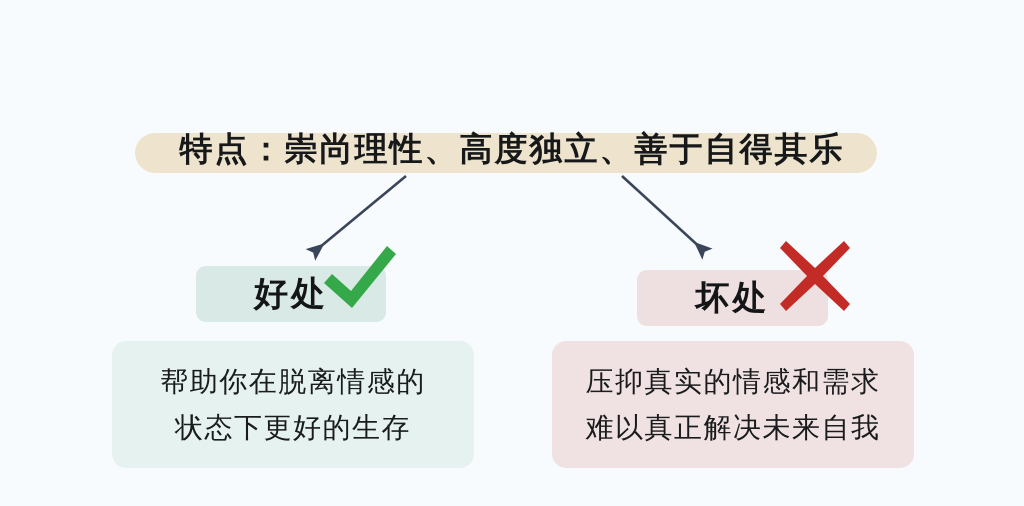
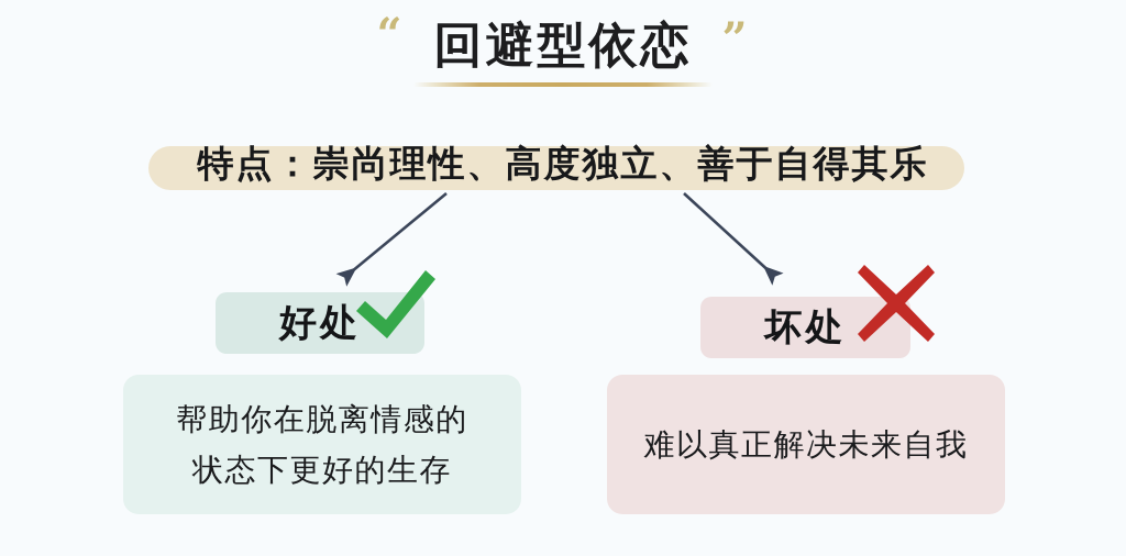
+ “
+ 回避型依恋
+ ”
  特点：崇尚理性、高度独立、善于自得其乐
  好处
  帮助你在脱离情感的
  状态下更好的生存
  坏处
- 压抑真实的情感和需求
  难以真正解决未来自我
